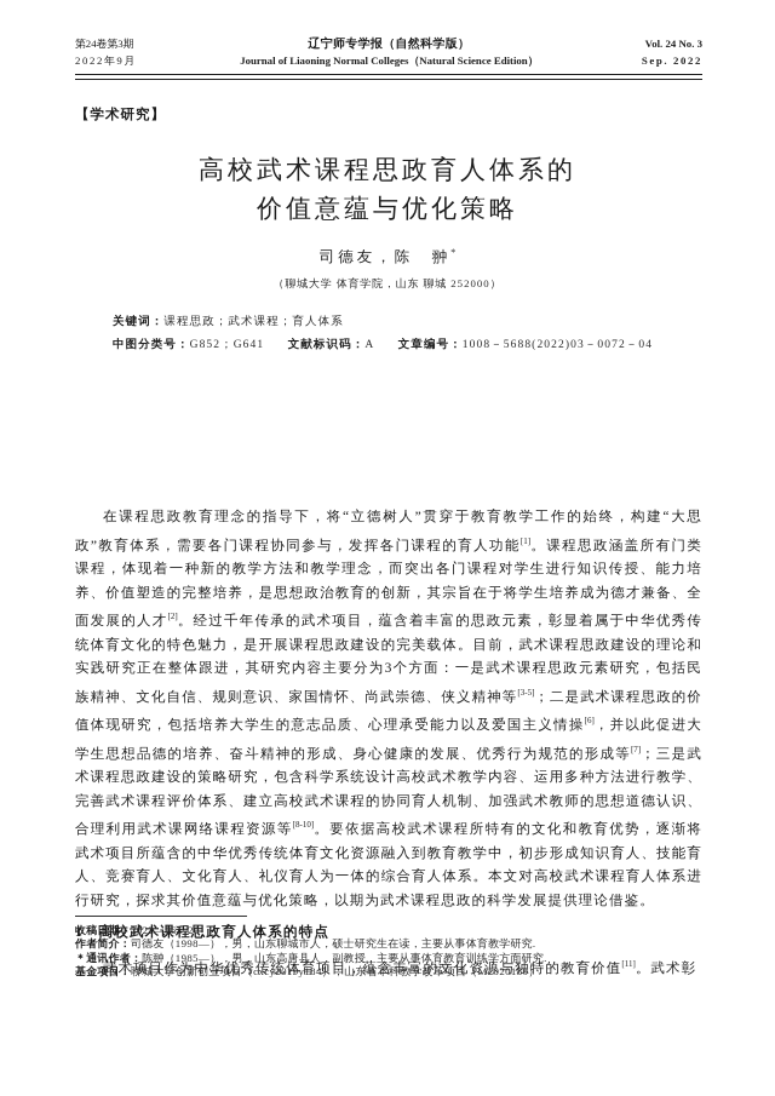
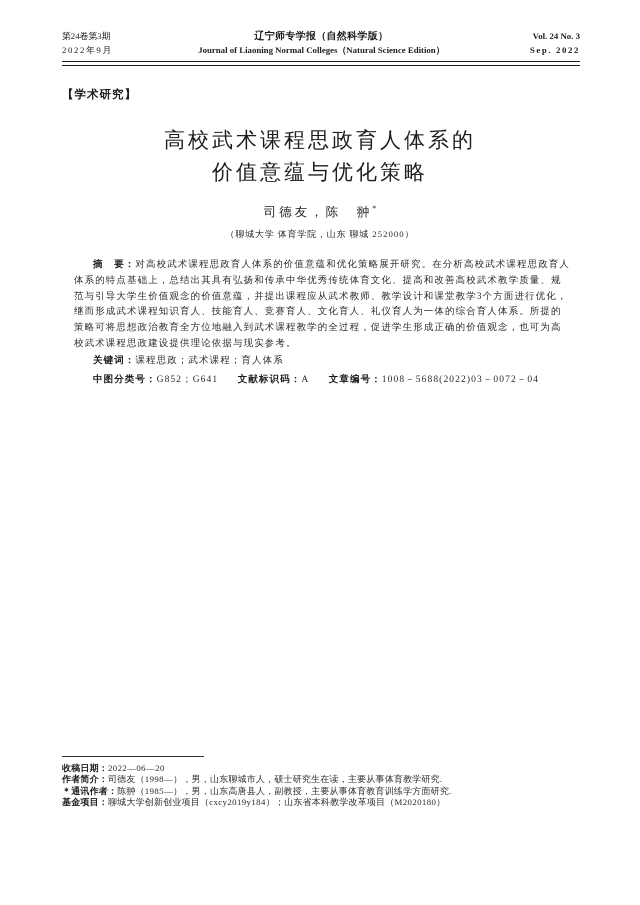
  第24卷第3期
  2022年9月
  辽宁师专学报（自然科学版）
  Journal of Liaoning Normal Colleges（Natural Science Edition）
  Vol. 24 No. 3
  Sep. 2022
  【学术研究】
  高校武术课程思政育人体系的
  价值意蕴与优化策略
  司德友，陈 翀*
  （聊城大学 体育学院，山东 聊城 252000）
+ 摘 要：对高校武术课程思政育人体系的价值意蕴和优化策略展开研究。在分析高校武术课程思政育人体系的特点基础上，总结出其具有弘扬和传承中华优秀传统体育文化、提高和改善高校武术教学质量、规范与引导大学生价值观念的价值意蕴，并提出课程应从武术教师、教学设计和课堂教学3个方面进行优化，继而形成武术课程知识育人、技能育人、竞赛育人、文化育人、礼仪育人为一体的综合育人体系。所提的策略可将思想政治教育全方位地融入到武术课程教学的全过程，促进学生形成正确的价值观念，也可为高校武术课程思政建设提供理论依据与现实参考。
  关键词：课程思政；武术课程；育人体系
  中图分类号：G852；G641 文献标识码：A 文章编号：1008－5688(2022)03－0072－04
- 在课程思政教育理念的指导下，将“立德树人”贯穿于教育教学工作的始终，构建“大思政”教育体系，需要各门课程协同参与，发挥各门课程的育人功能[1]。课程思政涵盖所有门类课程，体现着一种新的教学方法和教学理念，而突出各门课程对学生进行知识传授、能力培养、价值塑造的完整培养，是思想政治教育的创新，其宗旨在于将学生培养成为德才兼备、全面发展的人才[2]。经过千年传承的武术项目，蕴含着丰富的思政元素，彰显着属于中华优秀传统体育文化的特色魅力，是开展课程思政建设的完美载体。目前，武术课程思政建设的理论和实践研究正在整体跟进，其研究内容主要分为3个方面：一是武术课程思政元素研究，包括民族精神、文化自信、规则意识、家国情怀、尚武崇德、侠义精神等[3-5]；二是武术课程思政的价值体现研究，包括培养大学生的意志品质、心理承受能力以及爱国主义情操[6]，并以此促进大学生思想品德的培养、奋斗精神的形成、身心健康的发展、优秀行为规范的形成等[7]；三是武术课程思政建设的策略研究，包含科学系统设计高校武术教学内容、运用多种方法进行教学、完善武术课程评价体系、建立高校武术课程的协同育人机制、加强武术教师的思想道德认识、合理利用武术课网络课程资源等[8-10]。要依据高校武术课程所特有的文化和教育优势，逐渐将武术项目所蕴含的中华优秀传统体育文化资源融入到教育教学中，初步形成知识育人、技能育人、竞赛育人、文化育人、礼仪育人为一体的综合育人体系。本文对高校武术课程育人体系进行研究，探求其价值意蕴与优化策略，以期为武术课程思政的科学发展提供理论借鉴。
- 1 高校武术课程思政育人体系的特点
- 武术项目作为中华优秀传统体育项目，蕴含丰富的文化资源与独特的教育价值[11]。武术彰
  收稿日期：2022—06—20
  作者简介：司德友（1998—），男，山东聊城市人，硕士研究生在读，主要从事体育教学研究.
  ＊通讯作者：陈翀（1985—），男，山东高唐县人，副教授，主要从事体育教育训练学方面研究.
  基金项目：聊城大学创新创业项目（cxcy2019y184）；山东省本科教学改革项目（M2020180）
